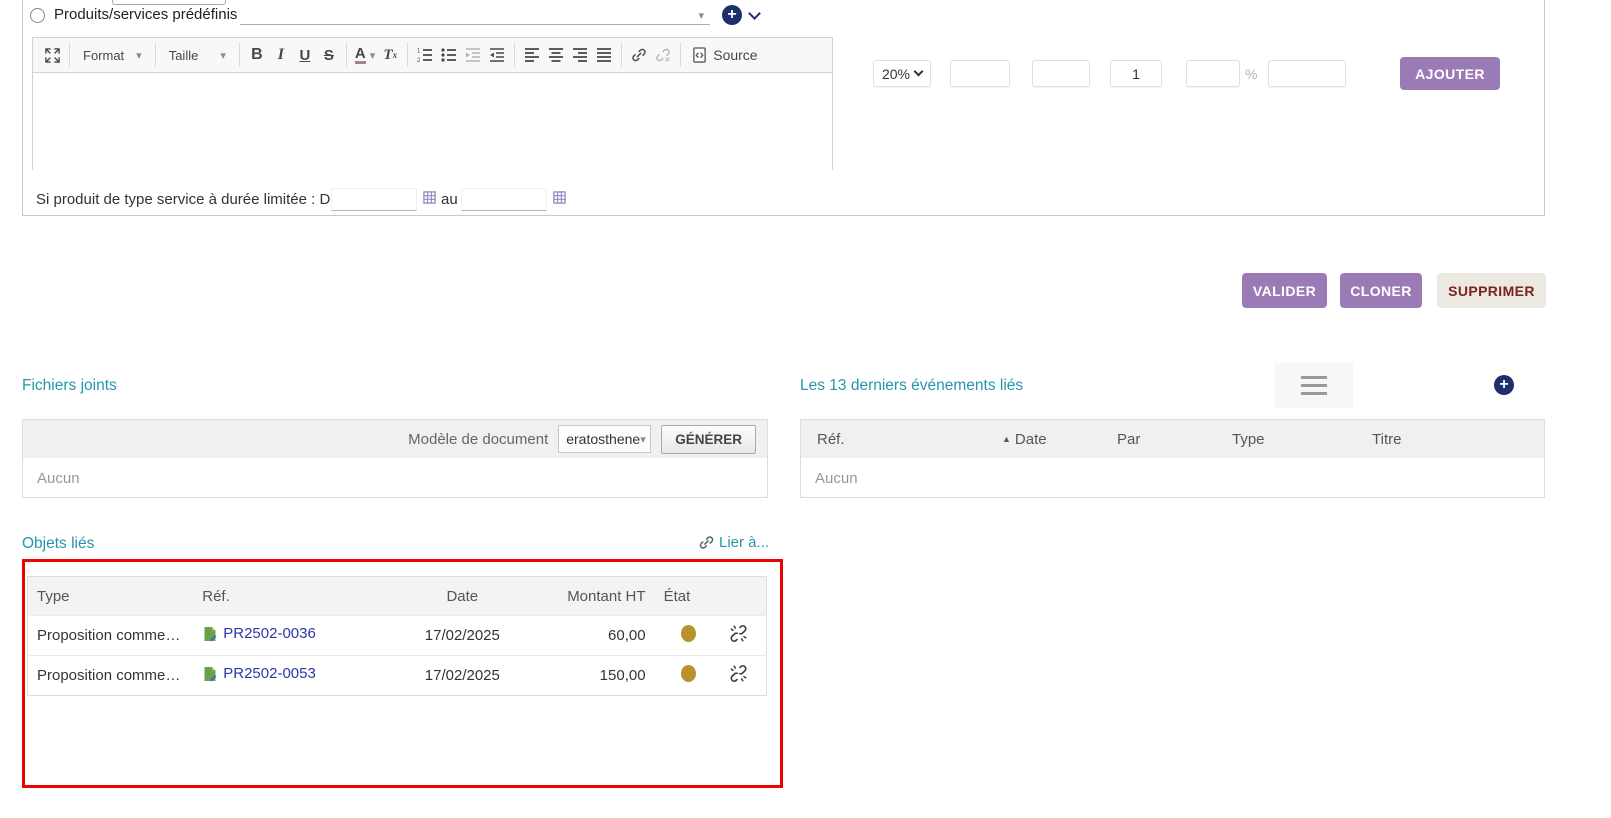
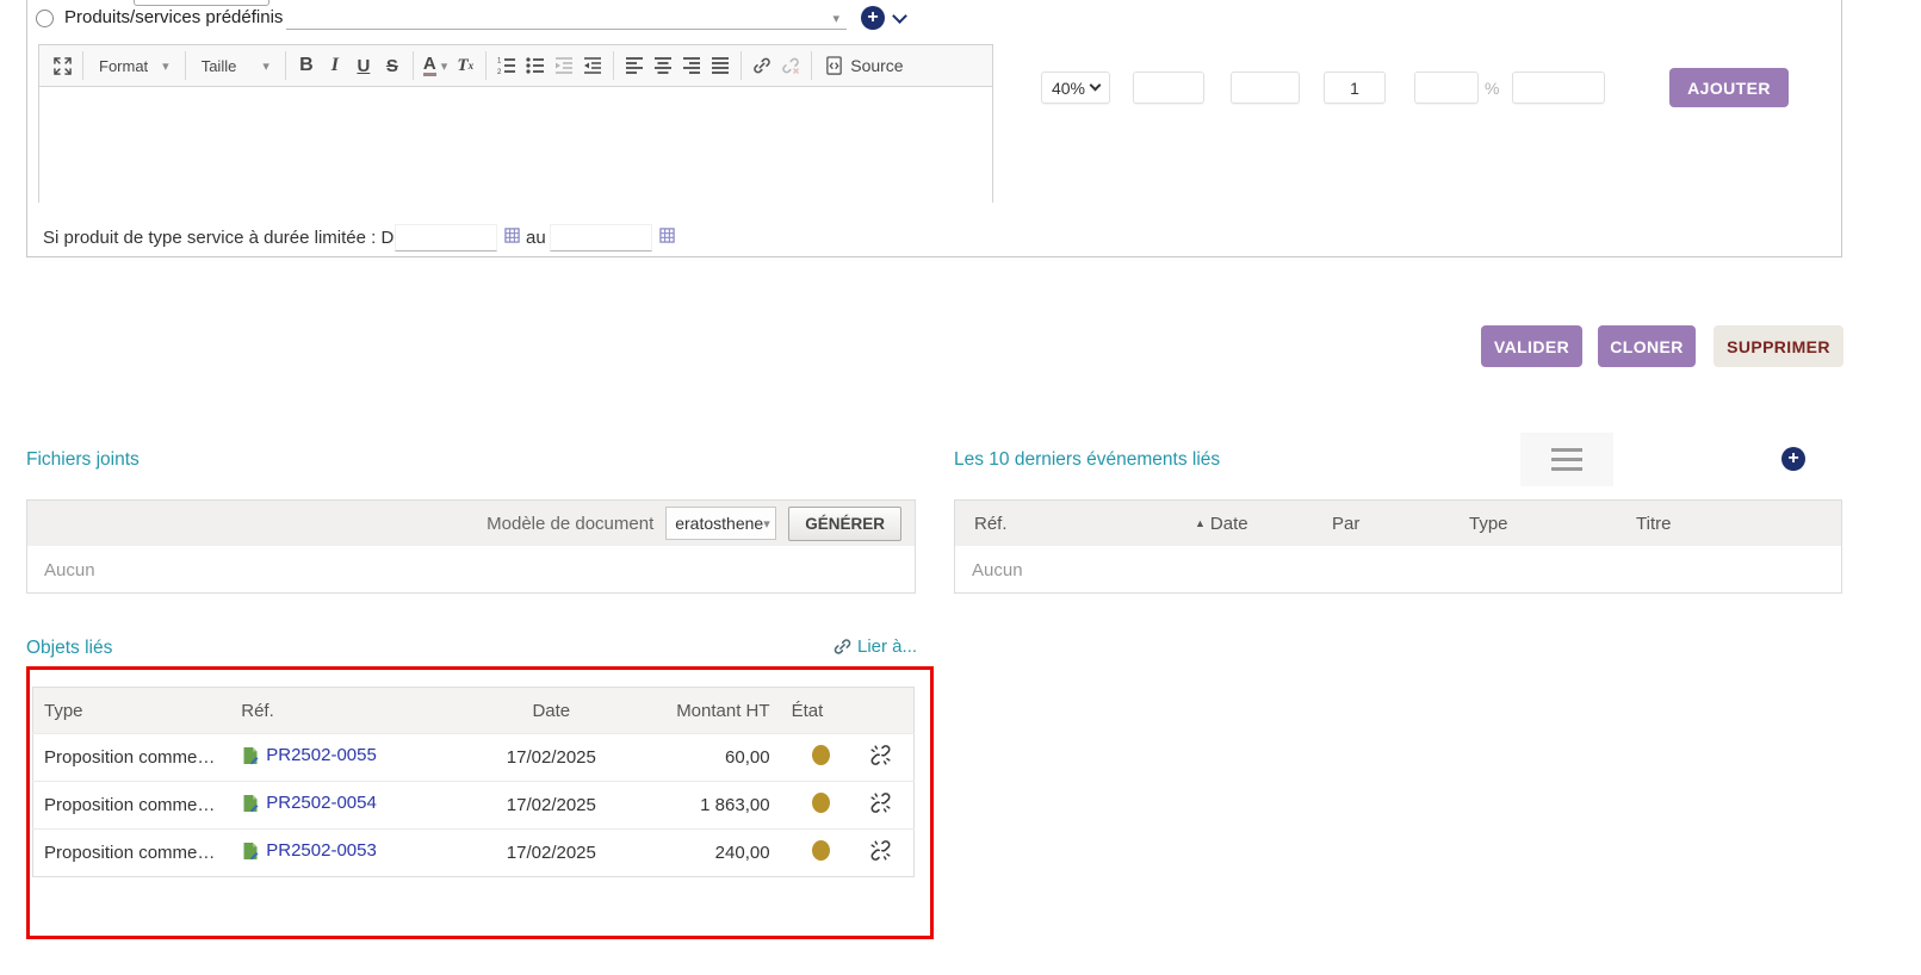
  Produits/services prédéfinis
  ▾
  +
  Format
  ▾
  Taille
  ▾
  B
  I
  U
  S
  A
  ▾
  T
  x
  Source
- 20%
+ 40%
  1
  %
  AJOUTER
  Si produit de type service à durée limitée : D
  au
  VALIDER
  CLONER
  SUPPRIMER
  Fichiers joints
  Modèle de document
  eratosthene
  ▾
  GÉNÉRER
  Aucun
- Les 13 derniers événements liés
+ Les 10 derniers événements liés
  +
  Réf.
  ▲
  Date
  Par
  Type
  Titre
  Aucun
  Objets liés
  Lier à...
  Type	Réf.	Date	Montant HT	État
- Proposition comme…	PR2502-0036	17/02/2025	60,00
+ Proposition comme…	PR2502-0055	17/02/2025	60,00
+ Proposition comme…	PR2502-0054	17/02/2025	1 863,00
- Proposition comme…	PR2502-0053	17/02/2025	150,00
+ Proposition comme…	PR2502-0053	17/02/2025	240,00
